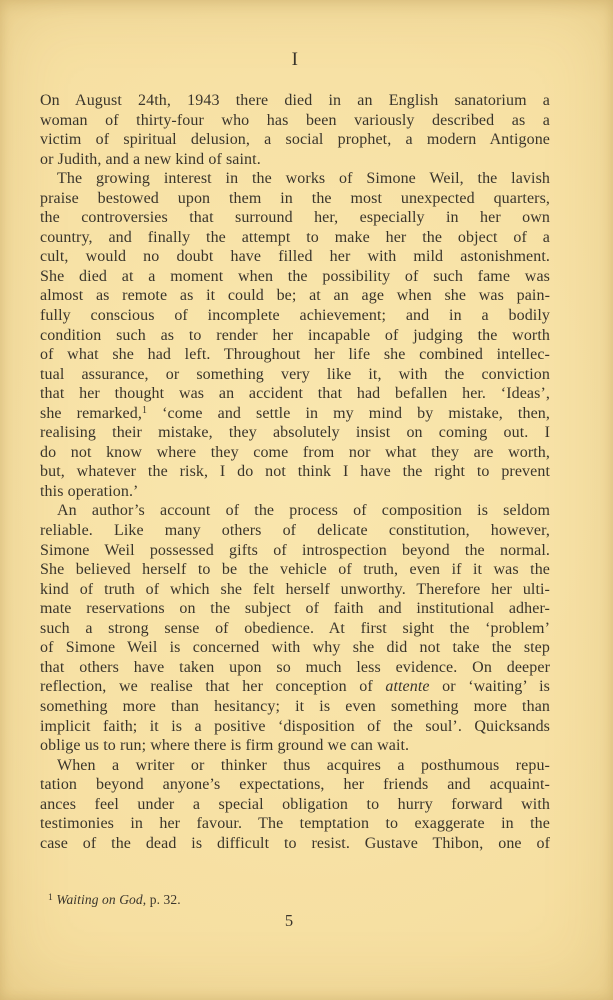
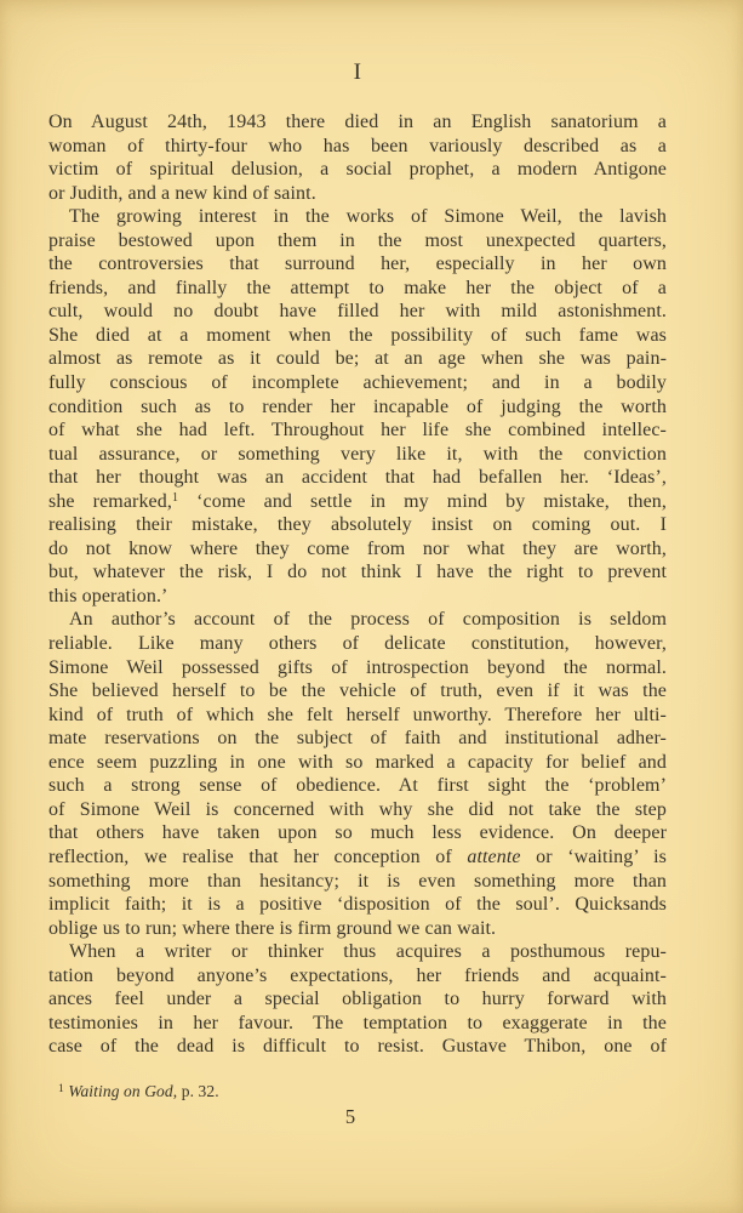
  I
  On August 24th, 1943 there died in an English sanatorium a
  woman of thirty-four who has been variously described as a
  victim of spiritual delusion, a social prophet, a modern Antigone
  or Judith, and a new kind of saint.
  The growing interest in the works of Simone Weil, the lavish
  praise bestowed upon them in the most unexpected quarters,
  the controversies that surround her, especially in her own
- country, and finally the attempt to make her the object of a
+ friends, and finally the attempt to make her the object of a
  cult, would no doubt have filled her with mild astonishment.
  She died at a moment when the possibility of such fame was
  almost as remote as it could be; at an age when she was pain-
  fully conscious of incomplete achievement; and in a bodily
  condition such as to render her incapable of judging the worth
  of what she had left. Throughout her life she combined intellec-
  tual assurance, or something very like it, with the conviction
  that her thought was an accident that had befallen her. ‘Ideas’,
  she remarked,1 ‘come and settle in my mind by mistake, then,
  realising their mistake, they absolutely insist on coming out. I
  do not know where they come from nor what they are worth,
  but, whatever the risk, I do not think I have the right to prevent
  this operation.’
  An author’s account of the process of composition is seldom
  reliable. Like many others of delicate constitution, however,
  Simone Weil possessed gifts of introspection beyond the normal.
  She believed herself to be the vehicle of truth, even if it was the
  kind of truth of which she felt herself unworthy. Therefore her ulti-
  mate reservations on the subject of faith and institutional adher-
+ ence seem puzzling in one with so marked a capacity for belief and
  such a strong sense of obedience. At first sight the ‘problem’
  of Simone Weil is concerned with why she did not take the step
  that others have taken upon so much less evidence. On deeper
  reflection, we realise that her conception of attente or ‘waiting’ is
  something more than hesitancy; it is even something more than
  implicit faith; it is a positive ‘disposition of the soul’. Quicksands
  oblige us to run; where there is firm ground we can wait.
  When a writer or thinker thus acquires a posthumous repu-
  tation beyond anyone’s expectations, her friends and acquaint-
  ances feel under a special obligation to hurry forward with
  testimonies in her favour. The temptation to exaggerate in the
  case of the dead is difficult to resist. Gustave Thibon, one of
  1 Waiting on God, p. 32.
  5
